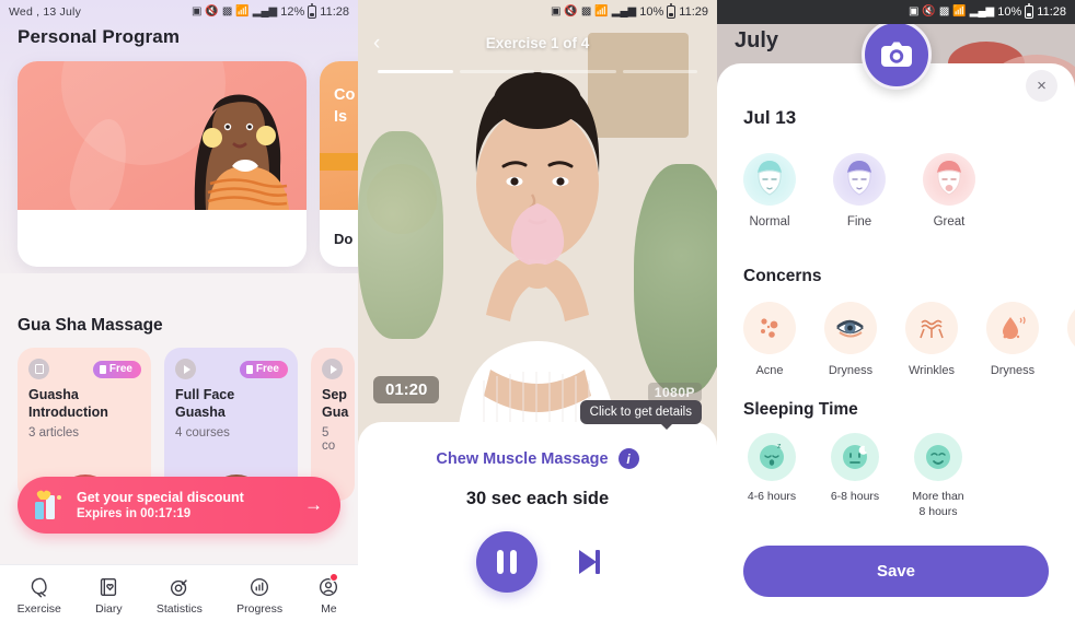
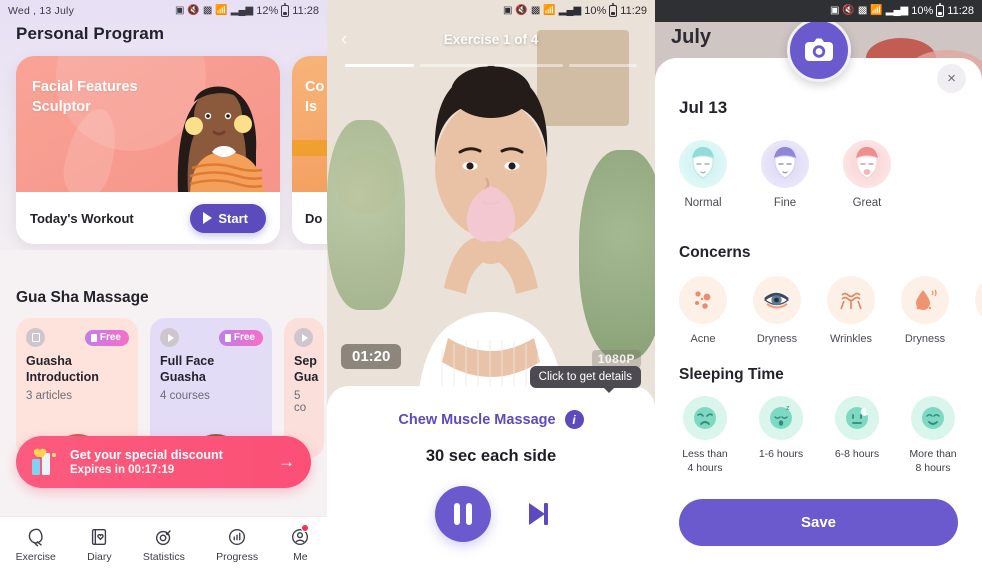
  Wed , 13 July
  ▣
  🔇
  ▩
  📶
  ▂▄▆
  12%
  11:28
  Personal Program
+ Facial Features
+ Sculptor
+ Today's Workout
+ Start
  Co
  Is
  Do
  Gua Sha Massage
  Free
  Guasha
  Introduction
  3 articles
  Free
  Full Face
  Guasha
  4 courses
  Sep
  Gua
  5 co
  Get your special discount
  Expires in 00:17:19
  →
  Exercise
  Diary
  Statistics
  Progress
  Me
  ‹
  Exercise 1 of 4
  01:20
  1080P
  Click to get details
  ▣
  🔇
  ▩
  📶
  ▂▄▆
  10%
  11:29
  Chew Muscle Massage
  i
  30 sec each side
  July
  ▣
  🔇
  ▩
  📶
  ▂▄▆
  10%
  11:28
  ×
  Jul 13
  Normal
  Fine
  Great
  Concerns
  Acne
  Dryness
  Wrinkles
  Dryness
  Sleeping Time
+ Less than
+ 4 hours
- 4-6 hours
+ 1-6 hours
  6-8 hours
  More than
  8 hours
  Save
